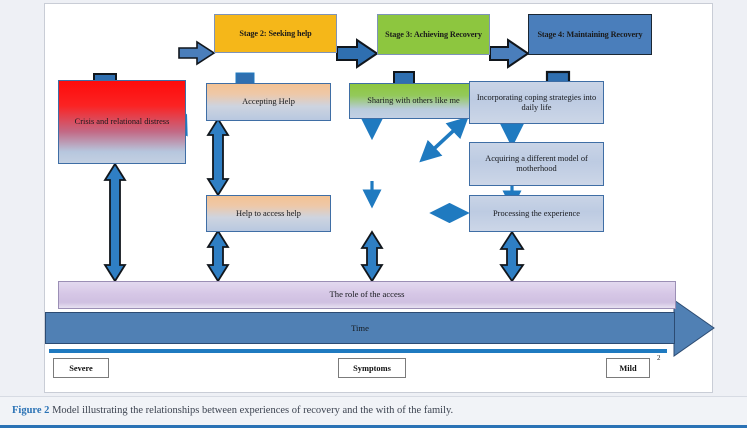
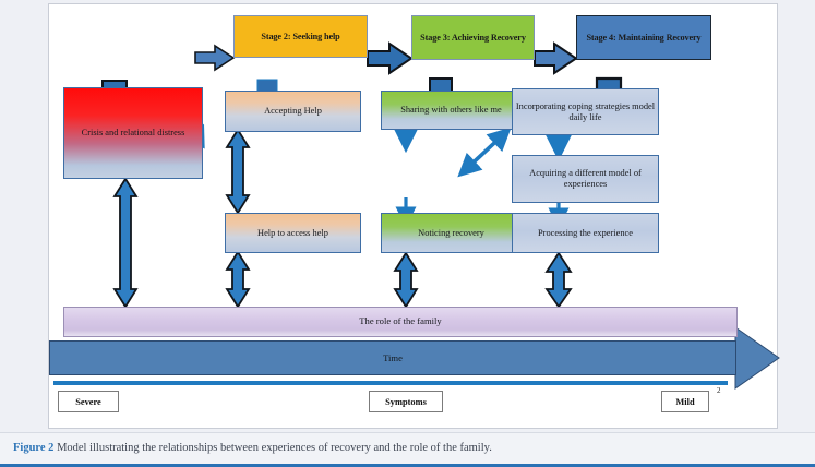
  Stage 2: Seeking help
  Stage 3: Achieving Recovery
  Stage 4: Maintaining Recovery
  Crisis and relational distress
  Accepting Help
  Sharing with others like me
- Incorporating coping strategies into daily life
+ Incorporating coping strategies model daily life
- Acquiring a different model of motherhood
+ Acquiring a different model of experiences
  Help to access help
+ Noticing recovery
  Processing the experience
- The role of the access
+ The role of the family
  Time
  Severe
  Symptoms
  Mild
  2
- Figure 2 Model illustrating the relationships between experiences of recovery and the with of the family.
+ Figure 2 Model illustrating the relationships between experiences of recovery and the role of the family.
